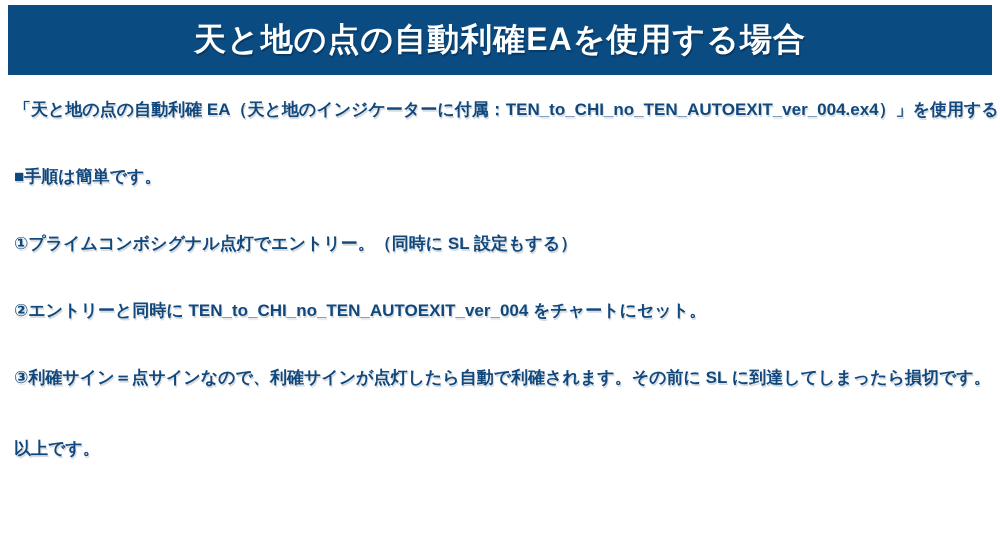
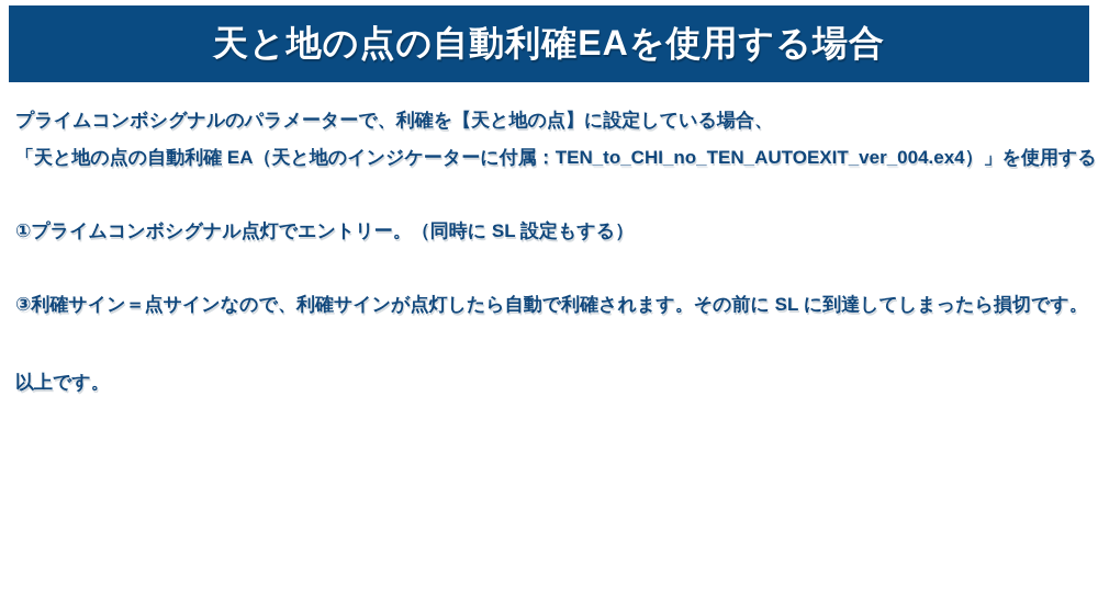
  天と地の点の自動利確EAを使用する場合
+ プライムコンボシグナルのパラメーターで、利確を【天と地の点】に設定している場合、
  「天と地の点の自動利確 EA（天と地のインジケーターに付属：TEN_to_CHI_no_TEN_AUTOEXIT_ver_004.ex4）」を使用する
- ■手順は簡単です。
  ①プライムコンボシグナル点灯でエントリー。（同時に SL 設定もする）
- ②エントリーと同時に TEN_to_CHI_no_TEN_AUTOEXIT_ver_004 をチャートにセット。
  ③利確サイン＝点サインなので、利確サインが点灯したら自動で利確されます。その前に SL に到達してしまったら損切です。
  以上です。
